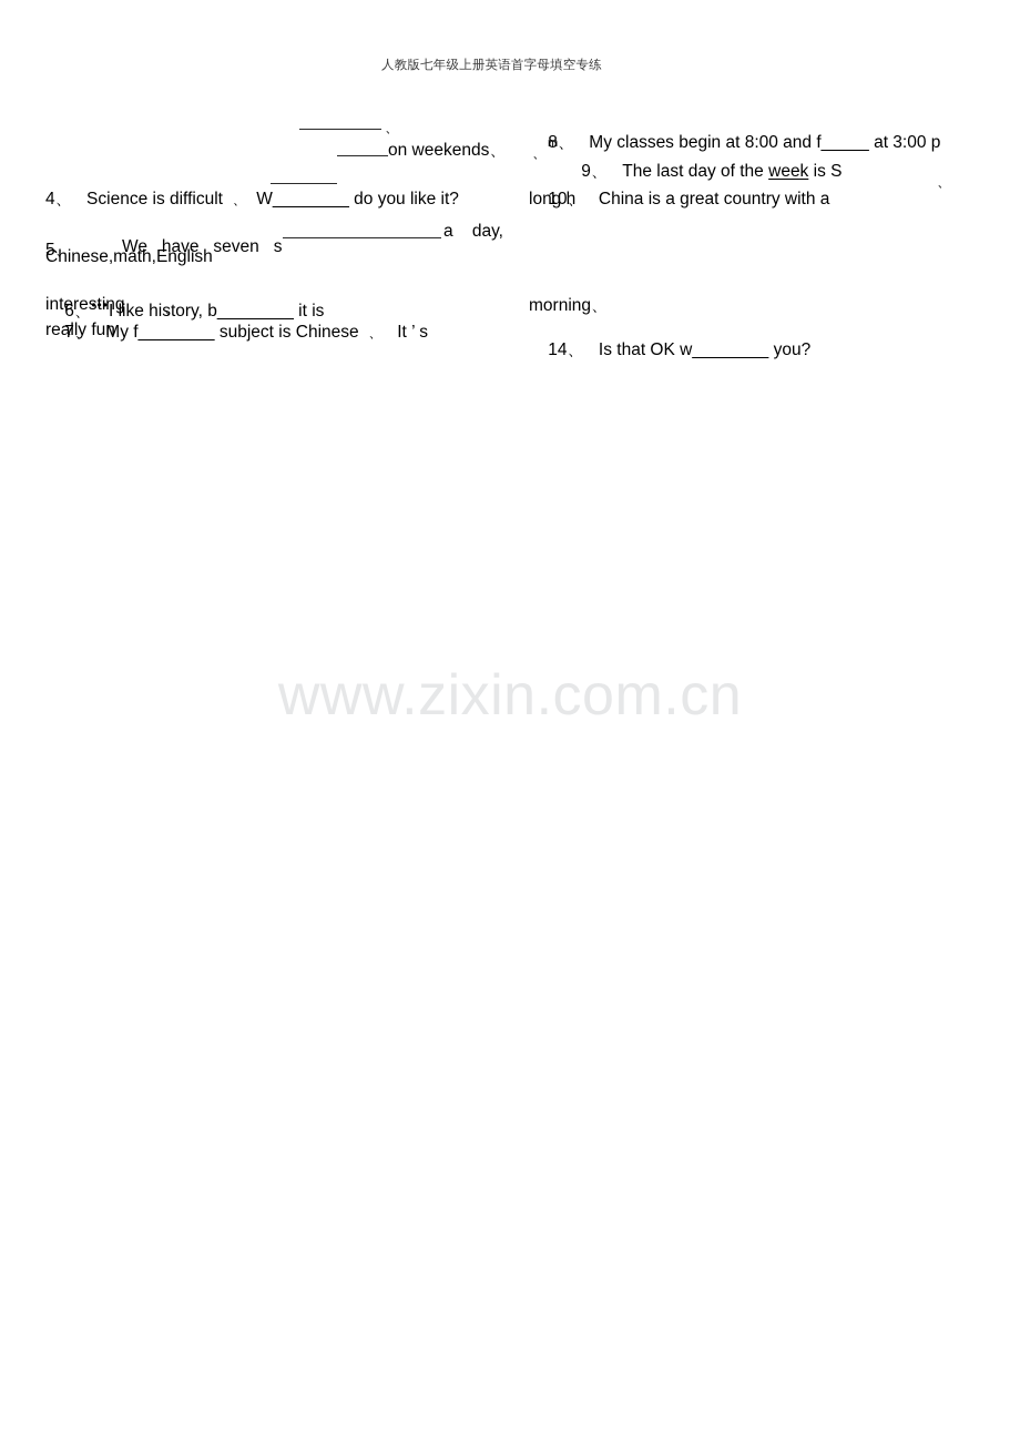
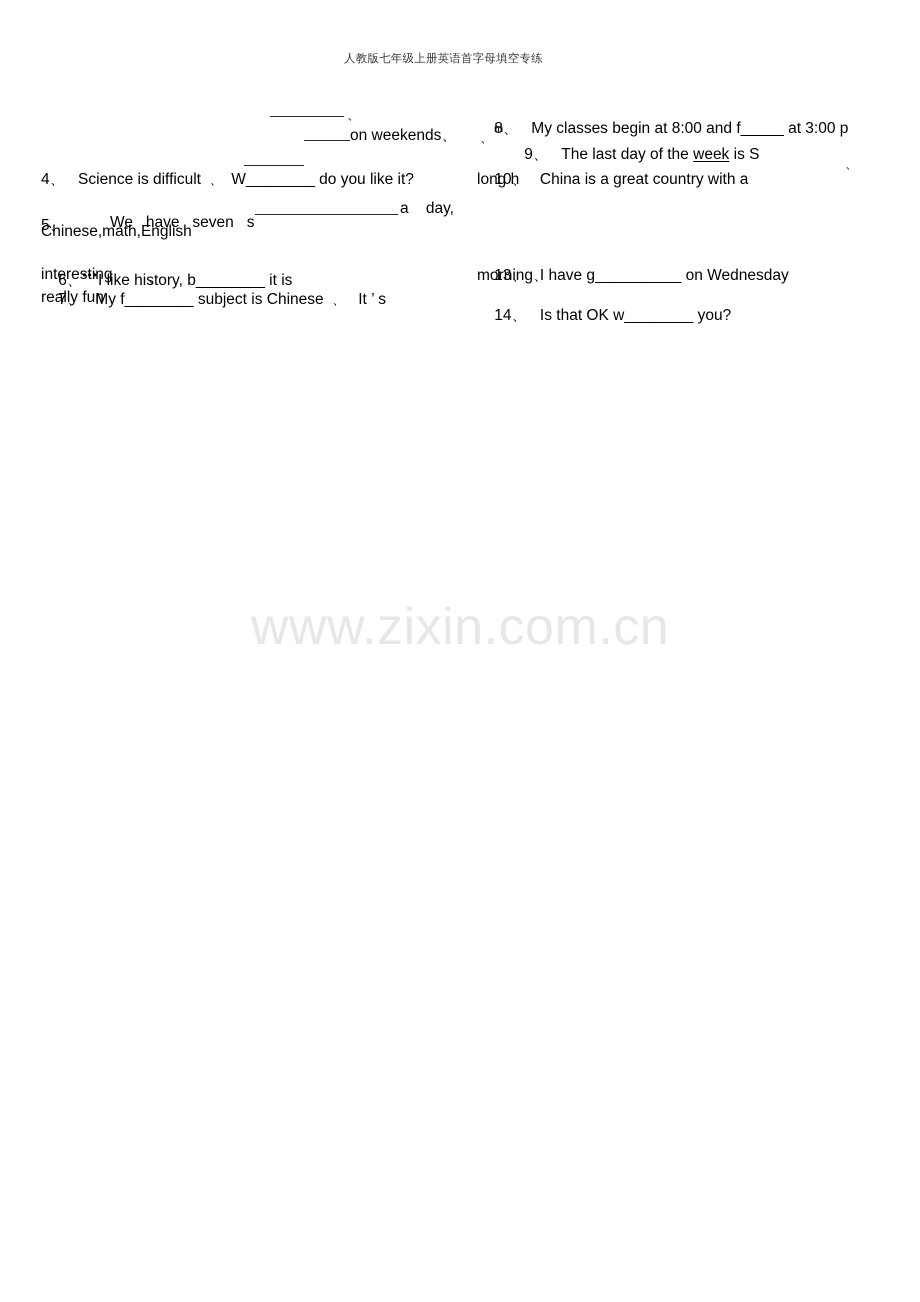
  人教版七年级上册英语首字母填空专练
  、
  on weekends、
  、
  m
  4、 Science is difficult 、 W________ do you like it?
  a day,
  5、
  We have seven s
  Chinese,math,English
  6、•••I like history, b________ it is
  interesting
  7、 My f________ subject is Chinese 、 It ’ s
  、
  really fun
  8、 My classes begin at 8:00 and f_____ at 3:00 p
  9、 The last day of the week is S
  10、 China is a great country with a
  long h
  、
+ 13、 I have g__________ on Wednesday
  morning、
  14、 Is that OK w________ you?
  www.zixin.com.cn
